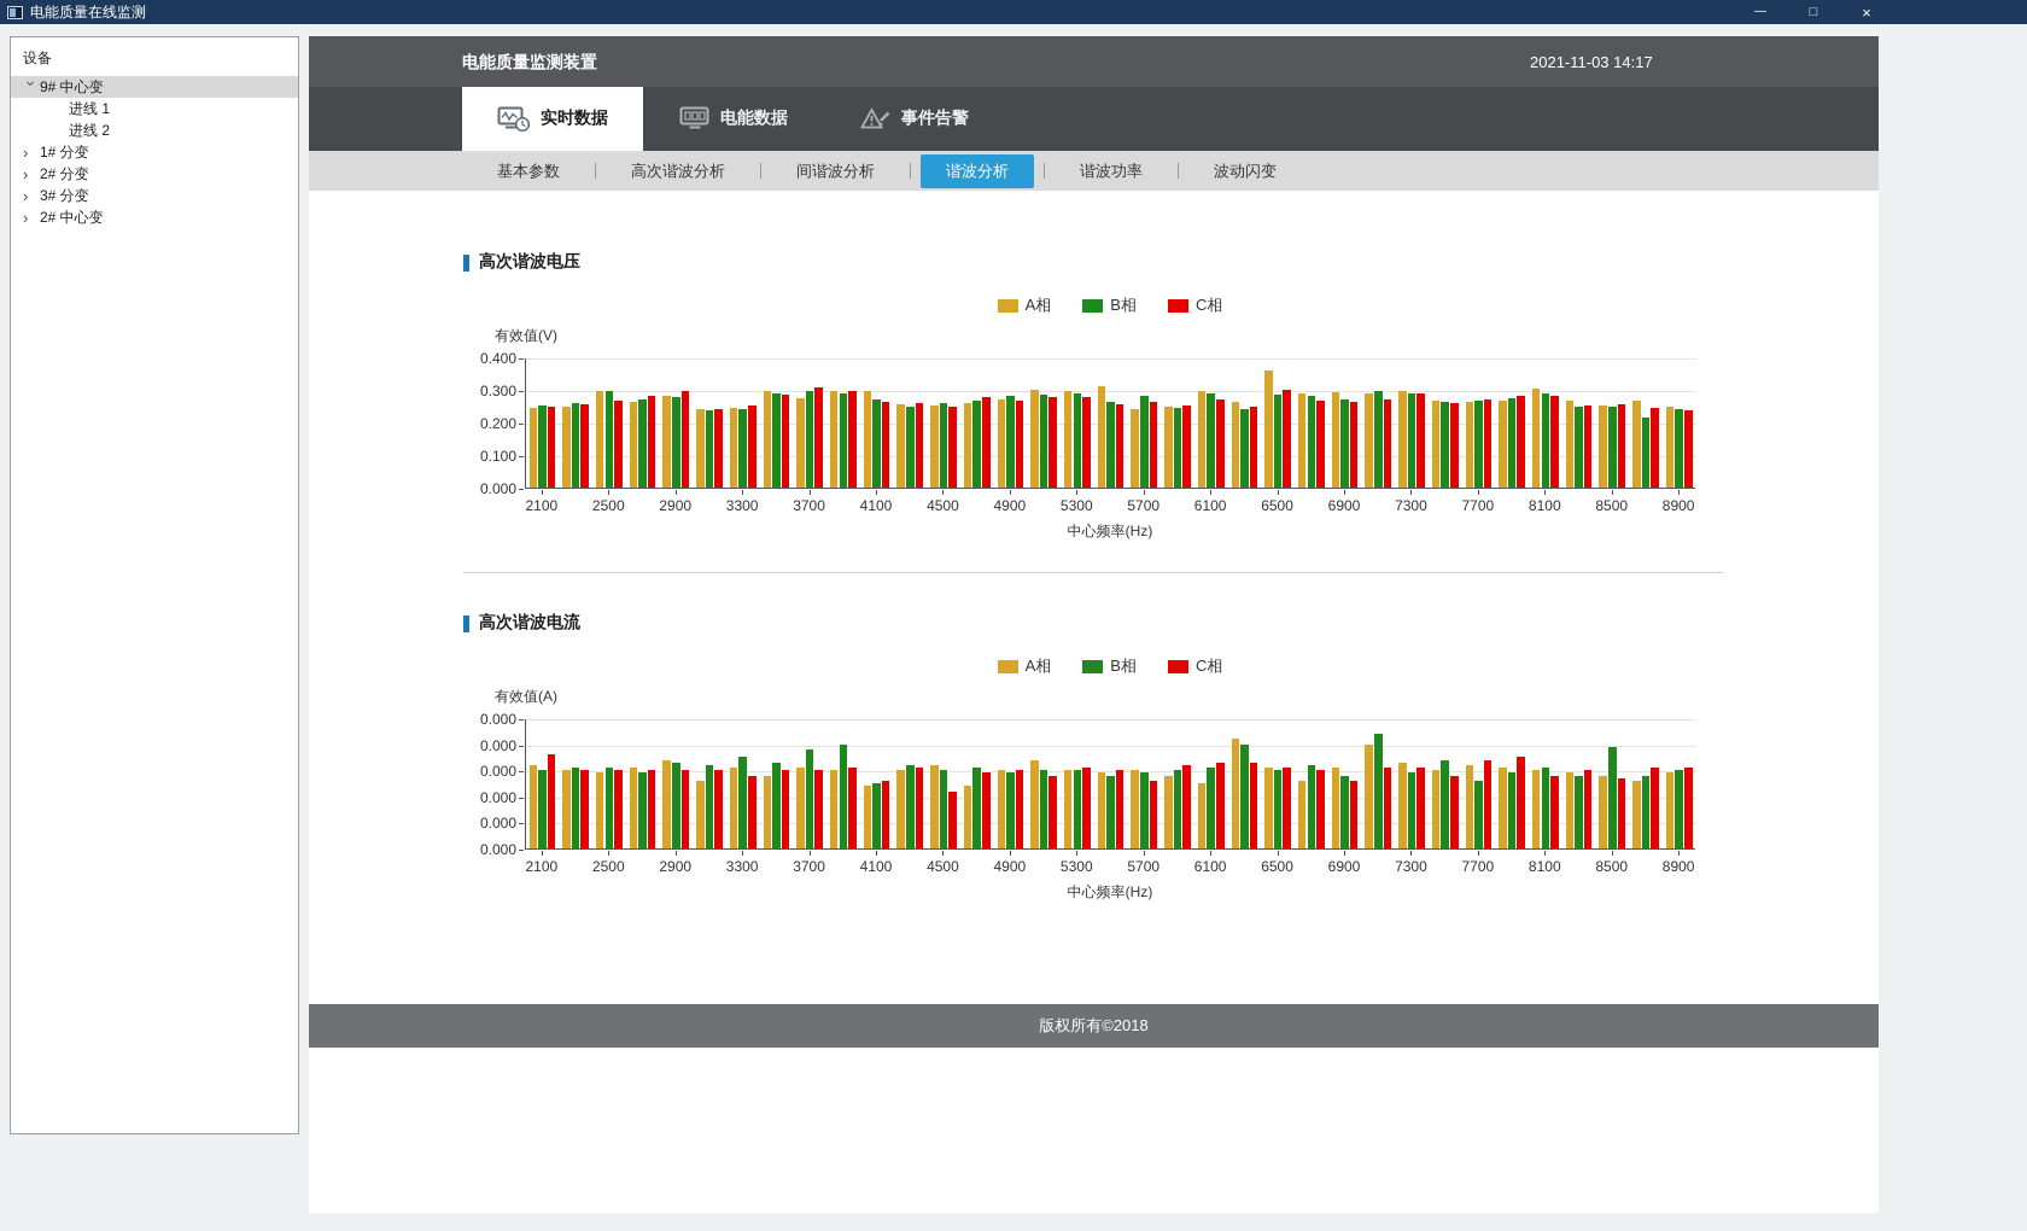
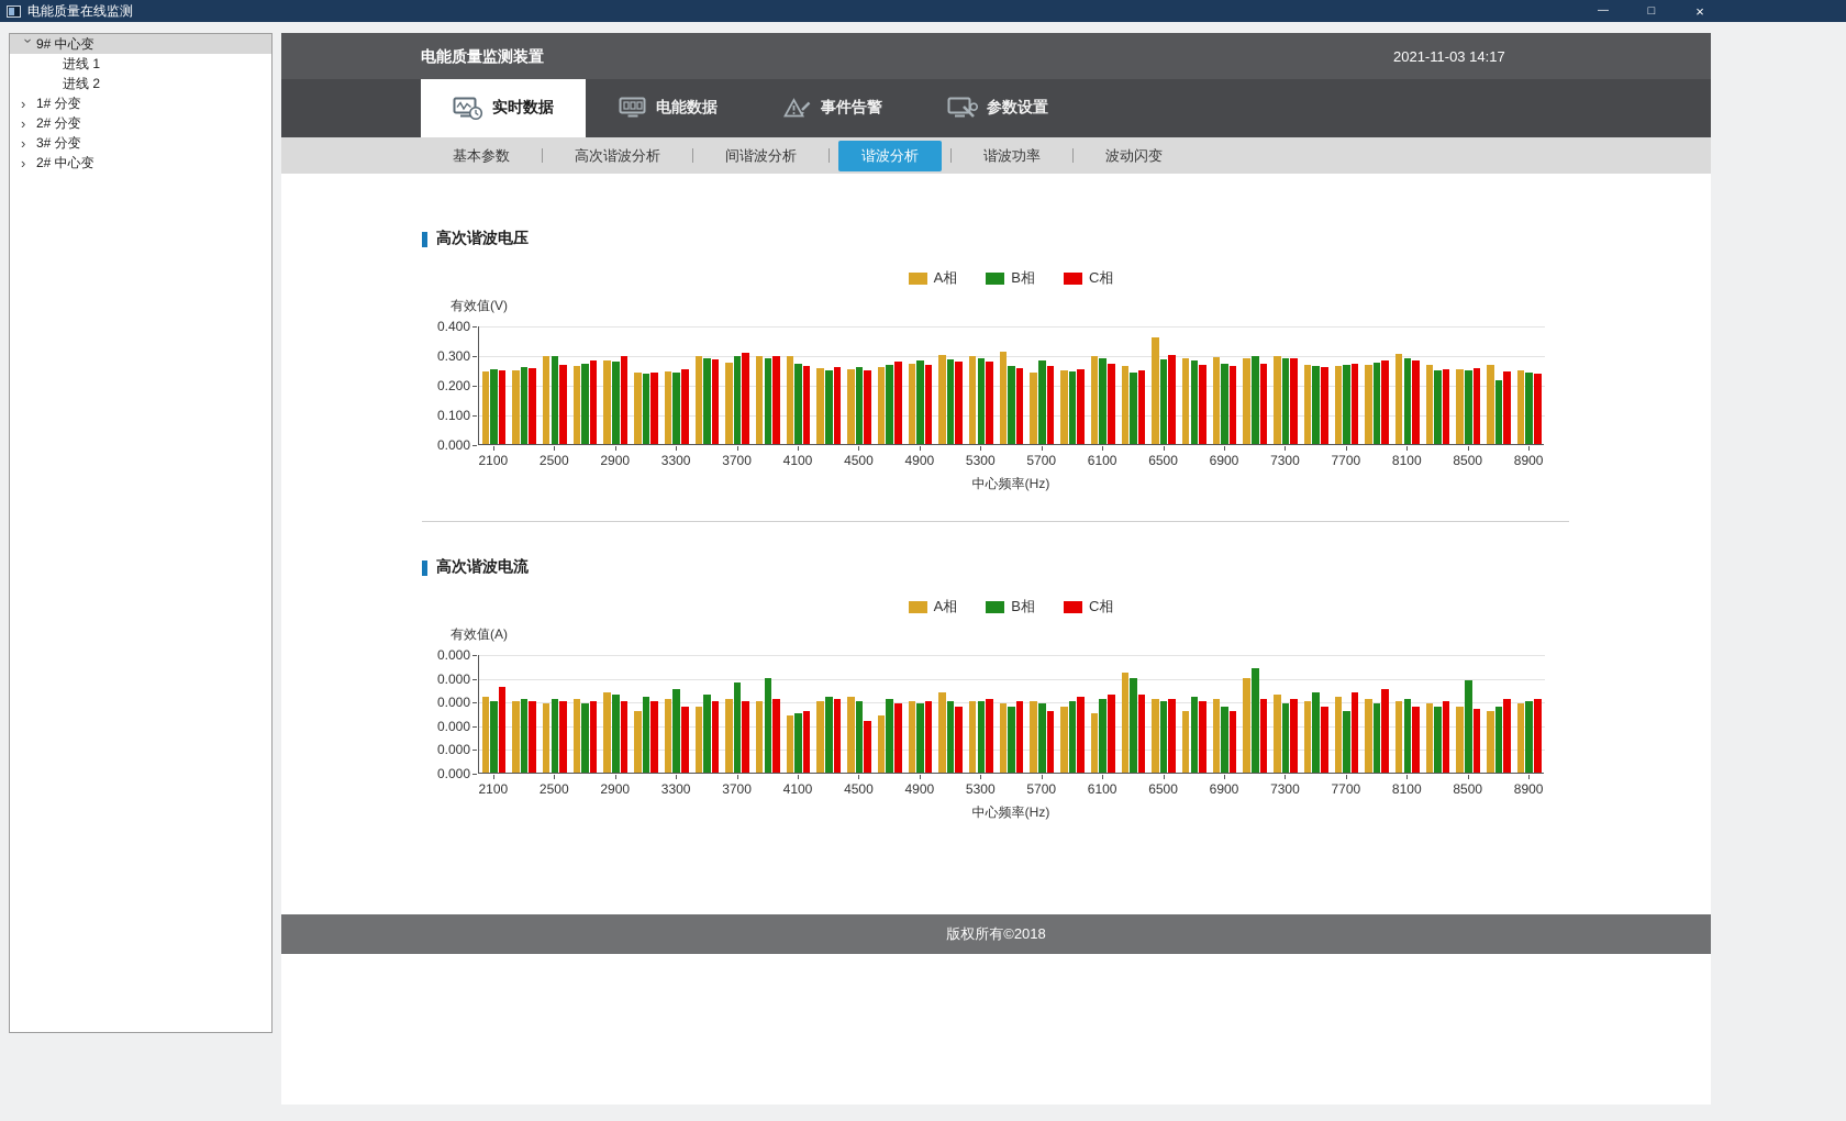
  电能质量在线监测
  —
  □
  ×
- 设备
  9# 中心变
  进线 1
  进线 2
  ›
  1# 分变
  ›
  2# 分变
  ›
  3# 分变
  ›
  2# 中心变
  电能质量监测装置
  2021-11-03 14:17
  实时数据
  电能数据
  事件告警
+ 参数设置
  基本参数
  高次谐波分析
  间谐波分析
  谐波分析
  谐波功率
  波动闪变
  高次谐波电压
  A相
  B相
  C相
  有效值(V)
  0.000
  0.100
  0.200
  0.300
  0.400
  2100
  2500
  2900
  3300
  3700
  4100
  4500
  4900
  5300
  5700
  6100
  6500
  6900
  7300
  7700
  8100
  8500
  8900
  中心频率(Hz)
  高次谐波电流
  A相
  B相
  C相
  有效值(A)
  0.000
  0.000
  0.000
  0.000
  0.000
  0.000
  2100
  2500
  2900
  3300
  3700
  4100
  4500
  4900
  5300
  5700
  6100
  6500
  6900
  7300
  7700
  8100
  8500
  8900
  中心频率(Hz)
  版权所有©2018
